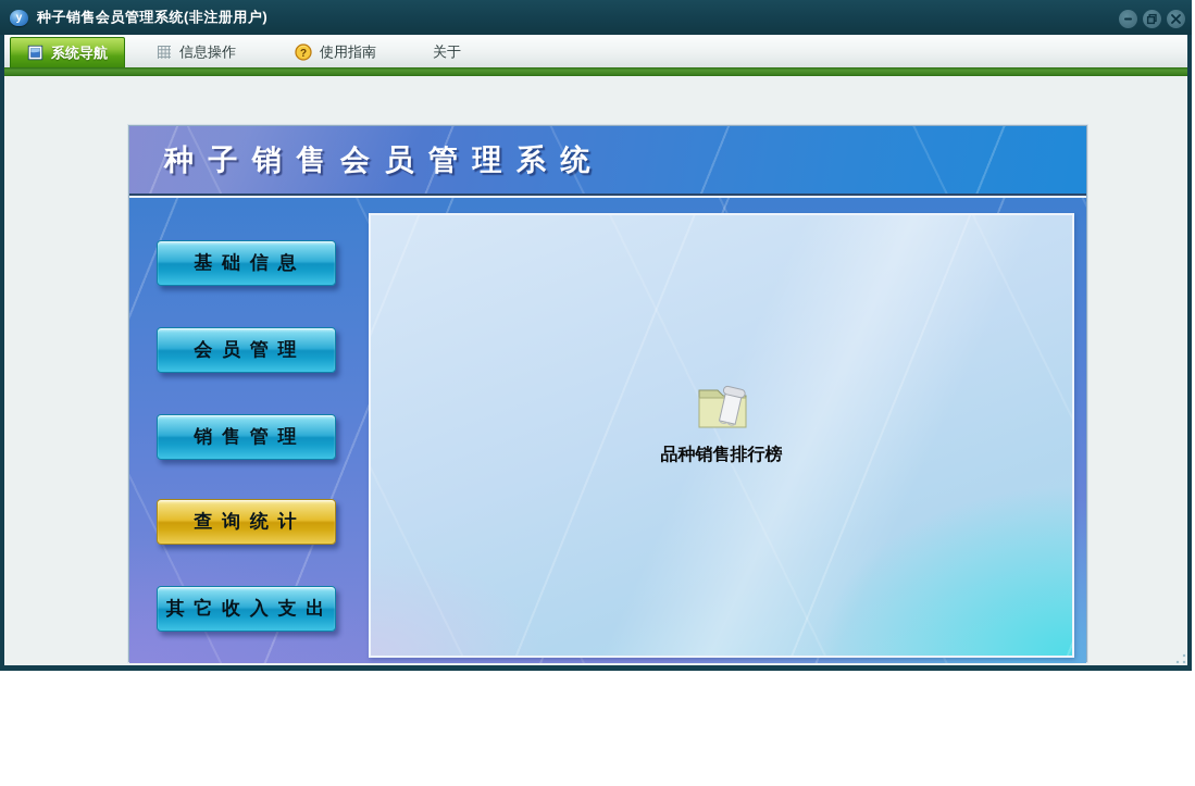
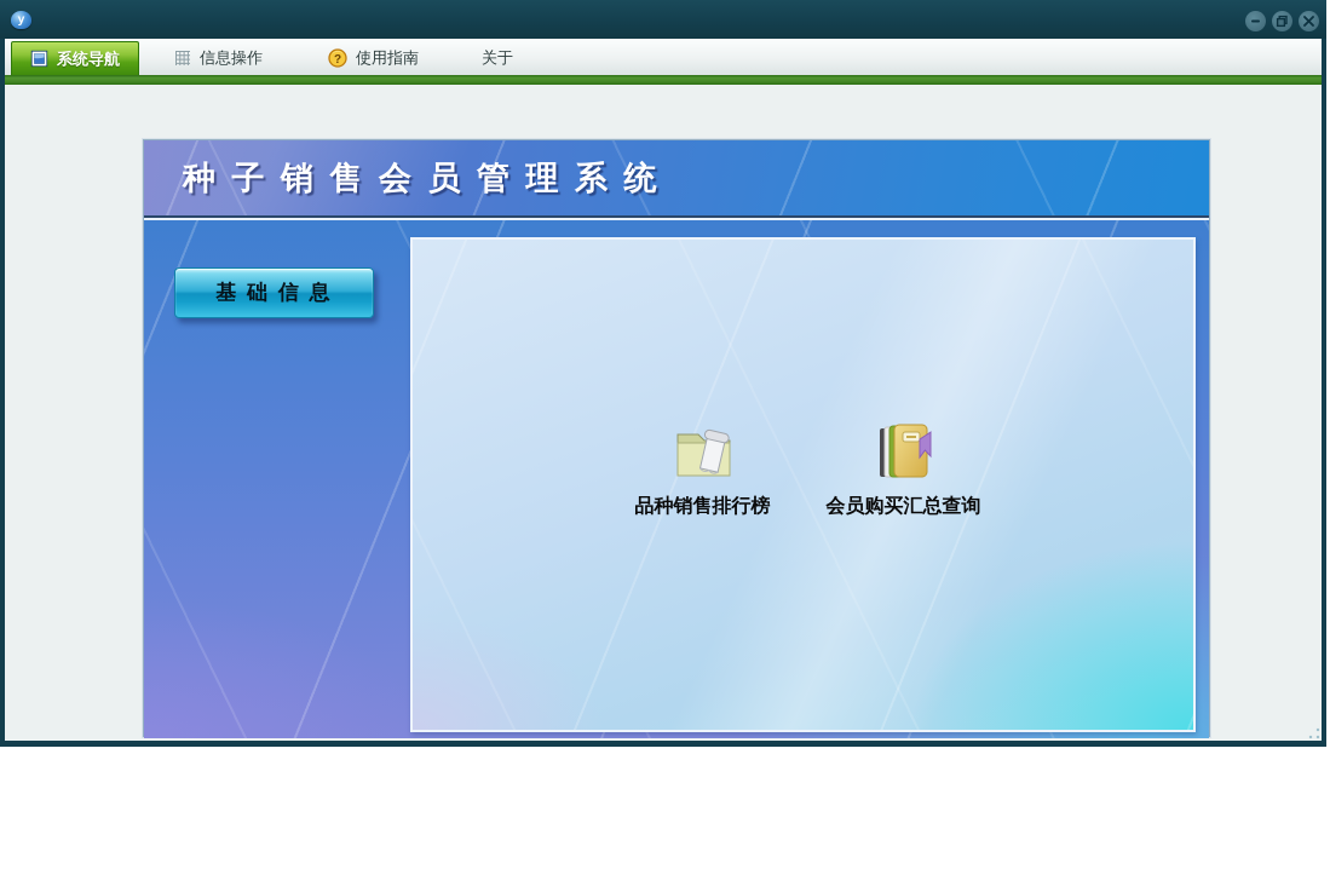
  y
- 种子销售会员管理系统(非注册用户)
  系统导航
  信息操作
  ?
  使用指南
  关于
  基 础 信 息
- 会 员 管 理
- 销 售 管 理
- 查 询 统 计
- 其 它 收 入 支 出
  品种销售排行榜
+ 会员购买汇总查询
